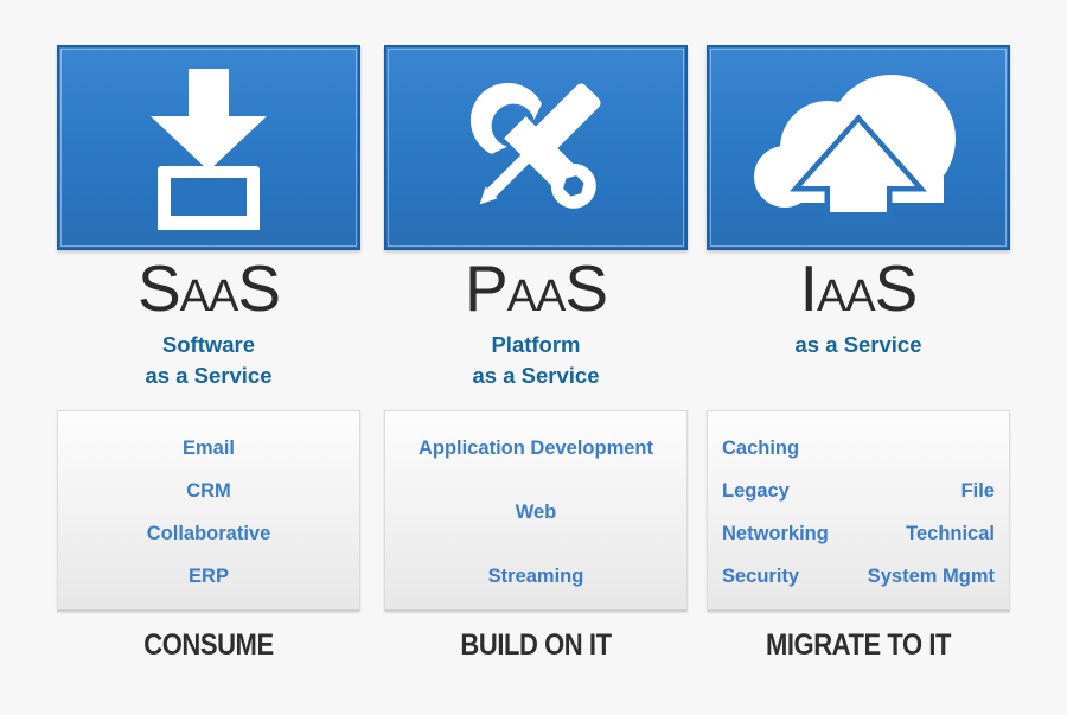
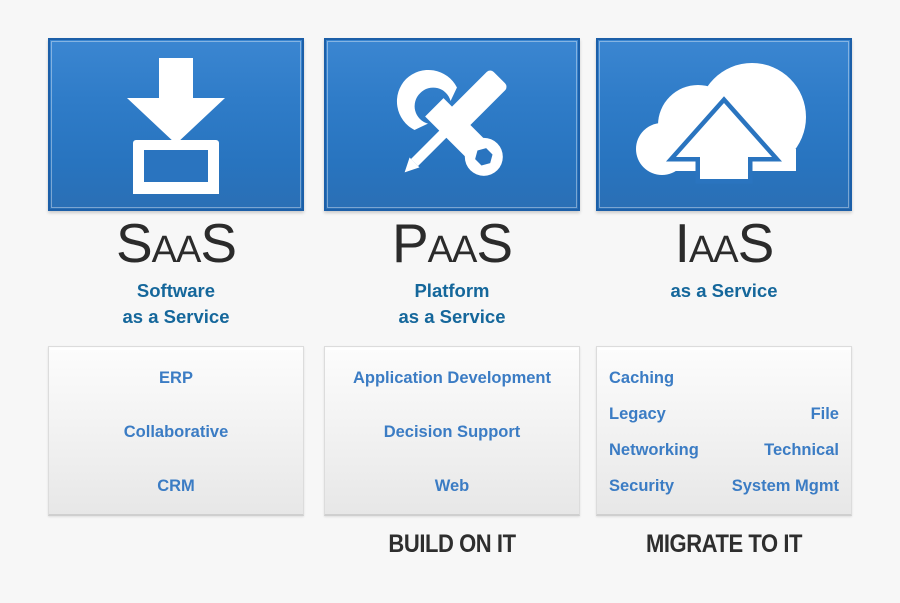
  SAAS
  Software
  as a Service
- Email
- CRM
+ ERP
  Collaborative
- ERP
+ CRM
- CONSUME
  PAAS
  Platform
  as a Service
  Application Development
+ Decision Support
  Web
- Streaming
  BUILD ON IT
  IAAS
  as a Service
  Caching
  Legacy
  File
  Networking
  Technical
  Security
  System Mgmt
  MIGRATE TO IT
